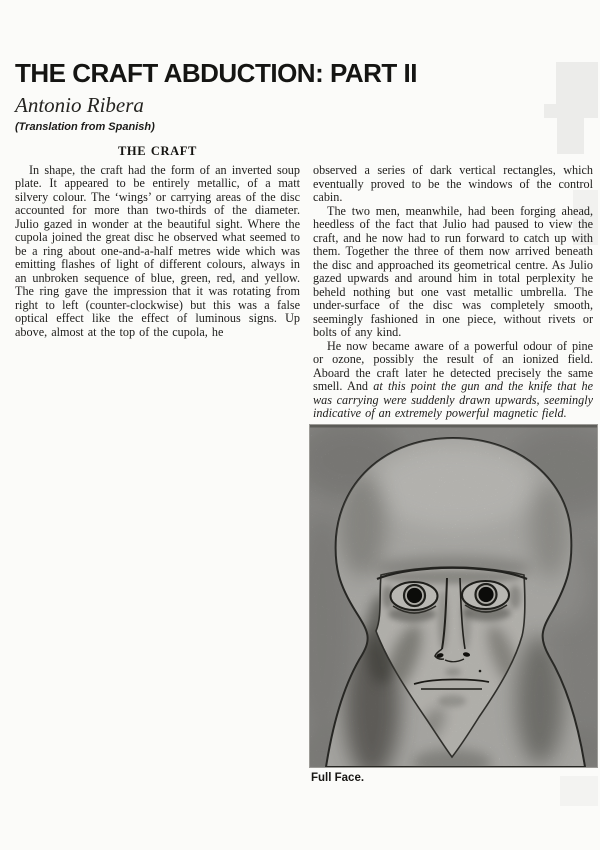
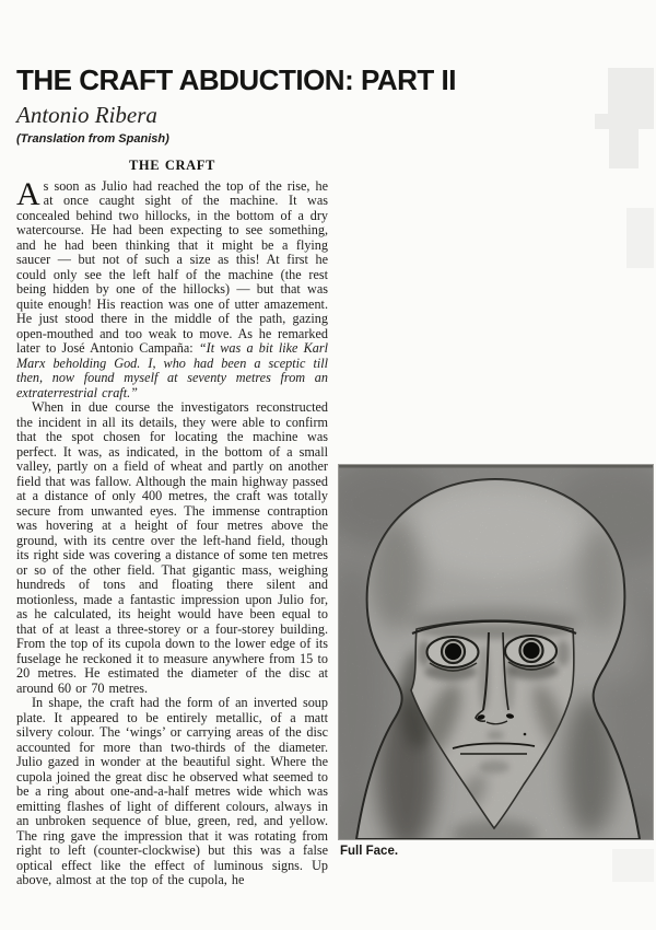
  THE CRAFT ABDUCTION: PART II
  Antonio Ribera
  (Translation from Spanish)
  THE CRAFT
+ A
+ s soon as Julio had reached the top of the rise, he at once caught sight of the machine. It was concealed behind two hillocks, in the bottom of a dry watercourse. He had been expecting to see something, and he had been thinking that it might be a flying saucer — but not of such a size as this! At first he could only see the left half of the machine (the rest being hidden by one of the hillocks) — but that was quite enough! His reaction was one of utter amazement. He just stood there in the middle of the path, gazing open-mouthed and too weak to move. As he remarked later to José Antonio Campaña: “It was a bit like Karl Marx beholding God. I, who had been a sceptic till then, now found myself at seventy metres from an extraterrestrial craft.”
+ When in due course the investigators reconstructed the incident in all its details, they were able to confirm that the spot chosen for locating the machine was perfect. It was, as indicated, in the bottom of a small valley, partly on a field of wheat and partly on another field that was fallow. Although the main highway passed at a distance of only 400 metres, the craft was totally secure from unwanted eyes. The immense contraption was hovering at a height of four metres above the ground, with its centre over the left-hand field, though its right side was covering a distance of some ten metres or so of the other field. That gigantic mass, weighing hundreds of tons and floating there silent and motionless, made a fantastic impression upon Julio for, as he calculated, its height would have been equal to that of at least a three-storey or a four-storey building. From the top of its cupola down to the lower edge of its fuselage he reckoned it to measure anywhere from 15 to 20 metres. He estimated the diameter of the disc at around 60 or 70 metres.
  In shape, the craft had the form of an inverted soup plate. It appeared to be entirely metallic, of a matt silvery colour. The ‘wings’ or carrying areas of the disc accounted for more than two-thirds of the diameter. Julio gazed in wonder at the beautiful sight. Where the cupola joined the great disc he observed what seemed to be a ring about one-and-a-half metres wide which was emitting flashes of light of different colours, always in an unbroken sequence of blue, green, red, and yellow. The ring gave the impression that it was rotating from right to left (counter-clockwise) but this was a false optical effect like the effect of luminous signs. Up above, almost at the top of the cupola, he
- observed a series of dark vertical rectangles, which eventually proved to be the windows of the control cabin.
- The two men, meanwhile, had been forging ahead, heedless of the fact that Julio had paused to view the craft, and he now had to run forward to catch up with them. Together the three of them now arrived beneath the disc and approached its geometrical centre. As Julio gazed upwards and around him in total perplexity he beheld nothing but one vast metallic umbrella. The under-surface of the disc was completely smooth, seemingly fashioned in one piece, without rivets or bolts of any kind.
- He now became aware of a powerful odour of pine or ozone, possibly the result of an ionized field. Aboard the craft later he detected precisely the same smell. And at this point the gun and the knife that he was carrying were suddenly drawn upwards, seemingly indicative of an extremely powerful magnetic field.
  Full Face.
